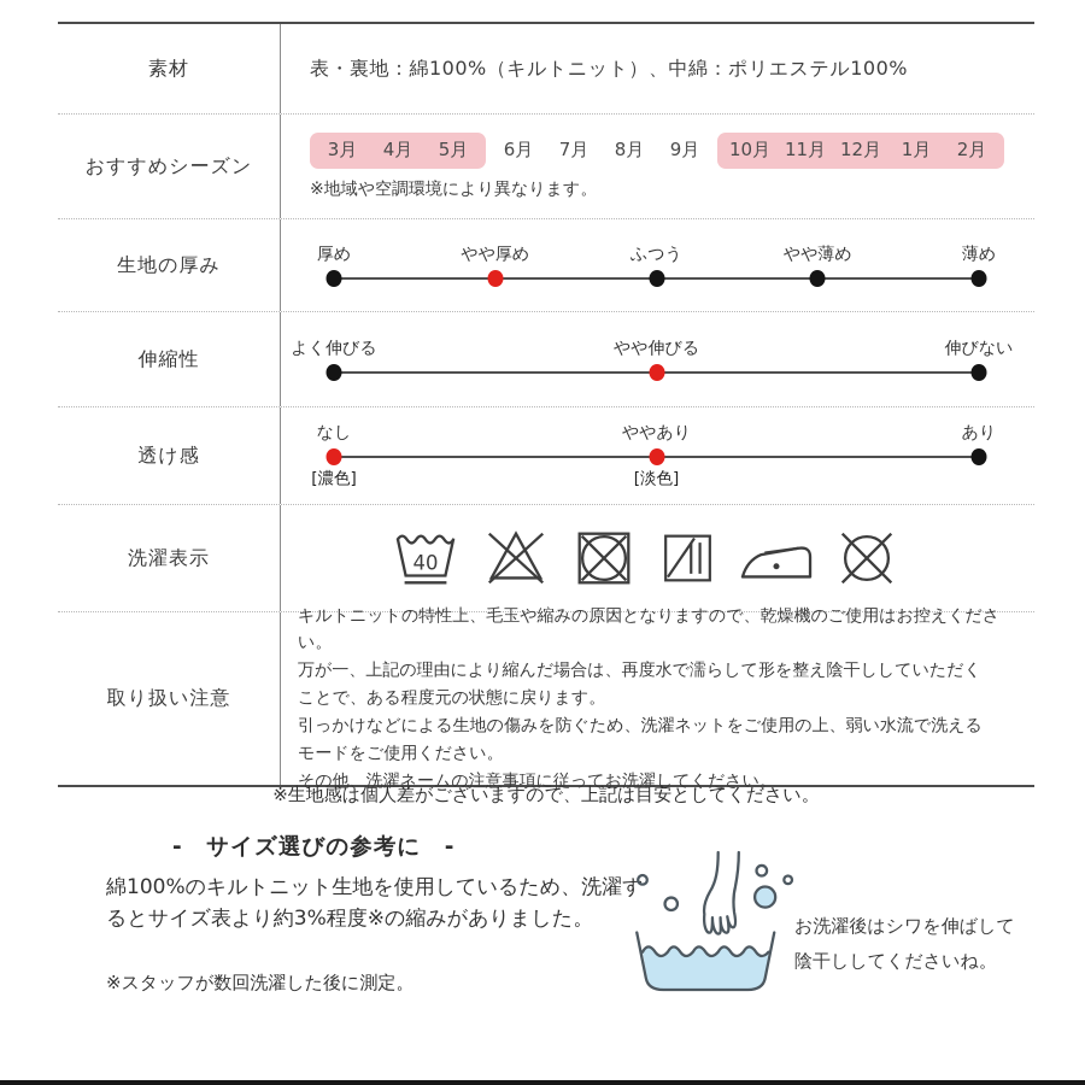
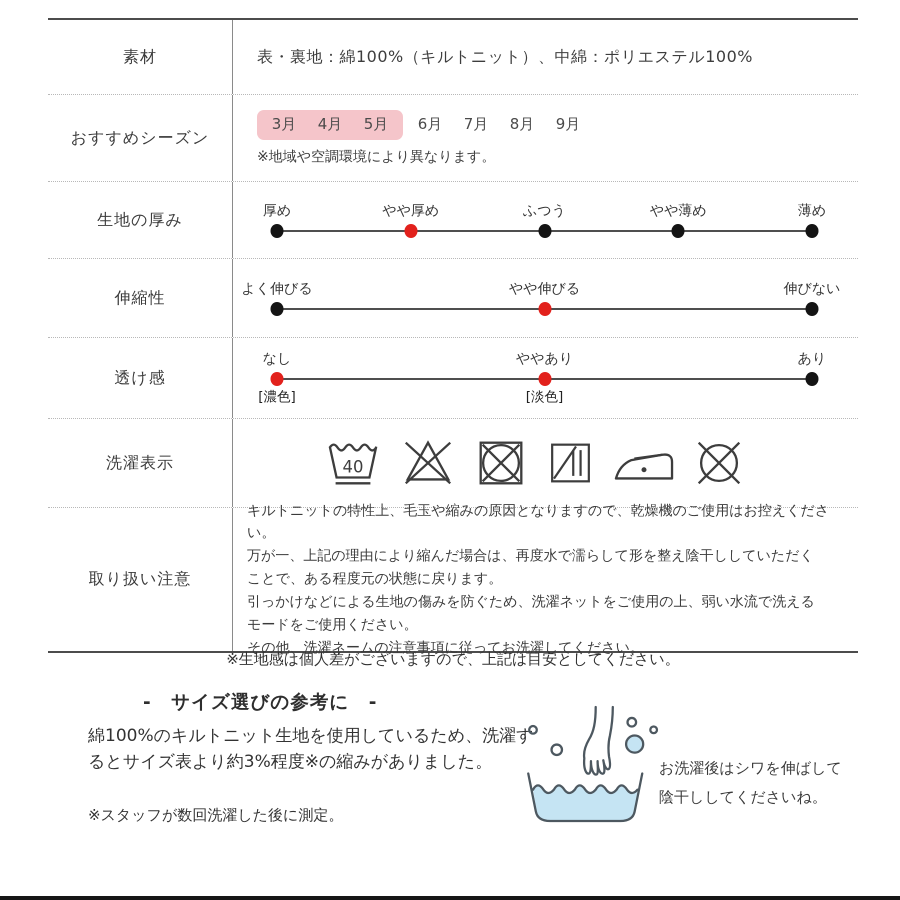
  素材
  表・裏地：綿100%（キルトニット）、中綿：ポリエステル100%
  おすすめシーズン
  3月
  4月
  5月
  6月
  7月
  8月
  9月
- 10月
- 11月
- 12月
- 1月
- 2月
  ※地域や空調環境により異なります。
  生地の厚み
  厚め
  やや厚め
  ふつう
  やや薄め
  薄め
  伸縮性
  よく伸びる
  やや伸びる
  伸びない
  透け感
  なし
  ややあり
  あり
  [濃色]
  [淡色]
  洗濯表示
  40
  取り扱い注意
  キルトニットの特性上、毛玉や縮みの原因となりますので、乾燥機のご使用はお控えください。
  万が一、上記の理由により縮んだ場合は、再度水で濡らして形を整え陰干ししていただく
  ことで、ある程度元の状態に戻ります。
  引っかけなどによる生地の傷みを防ぐため、洗濯ネットをご使用の上、弱い水流で洗える
  モードをご使用ください。
  その他、洗濯ネームの注意事項に従ってお洗濯してください。
  ※生地感は個人差がございますので、上記は目安としてください。
  - サイズ選びの参考に -
  綿100%のキルトニット生地を使用しているため、洗濯するとサイズ表より約3%程度※の縮みがありました。
  ※スタッフが数回洗濯した後に測定。
  お洗濯後はシワを伸ばして
  陰干ししてくださいね。
